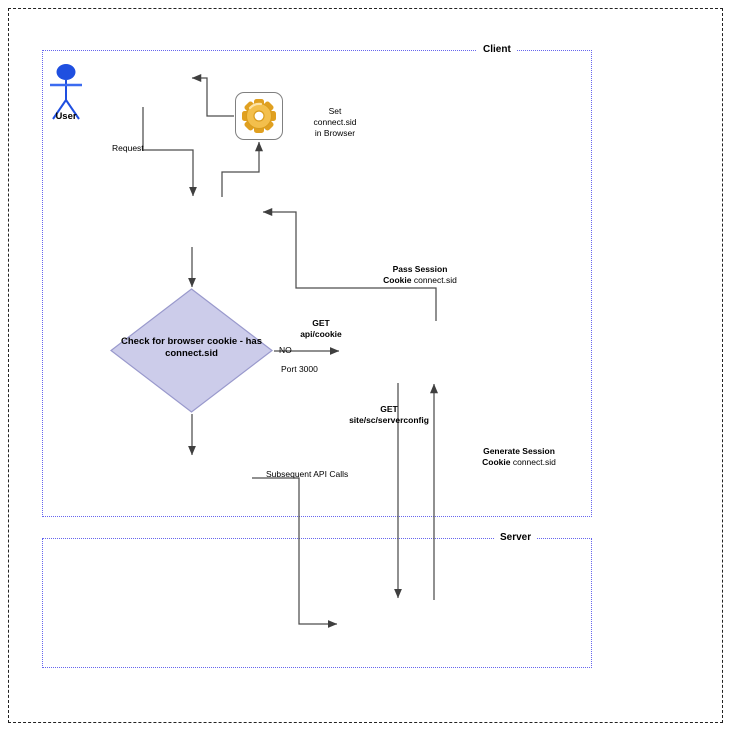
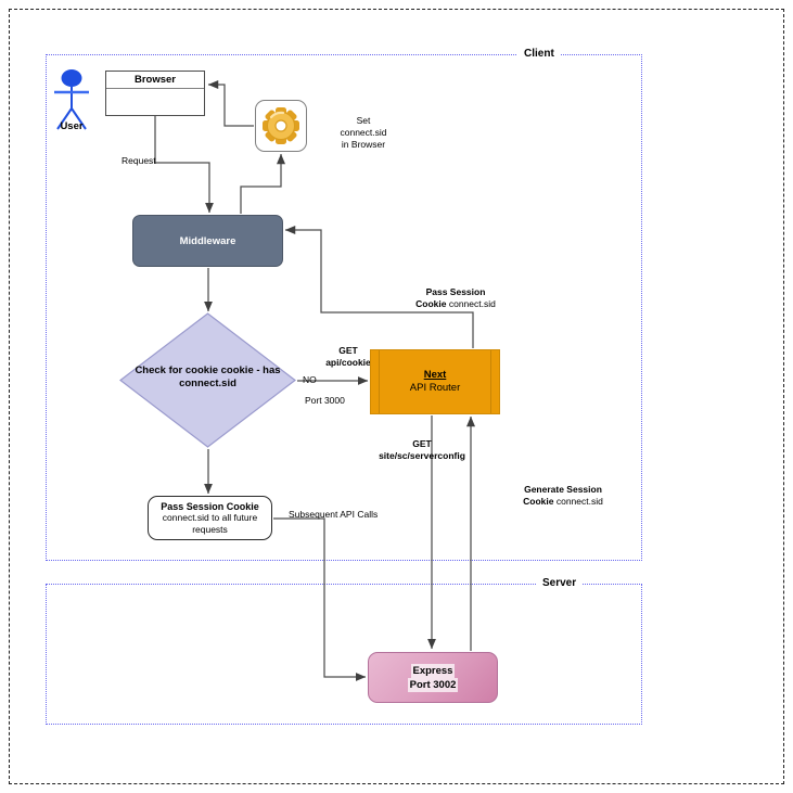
  Client
  Server
  User
+ Browser
  Set
  connect.sid
  in Browser
  Request
+ Middleware
- Check for browser cookie - has
+ Check for cookie cookie - has
  connect.sid
  NO
  GET
  api/cookie
  Port 3000
  Pass Session
  Cookie connect.sid
+ Next
+ API Router
  GET
  site/sc/serverconfig
  Generate Session
  Cookie connect.sid
+ Pass Session Cookie
+ connect.sid to all future
+ requests
  Subsequent API Calls
+ Express
+ Port 3002
